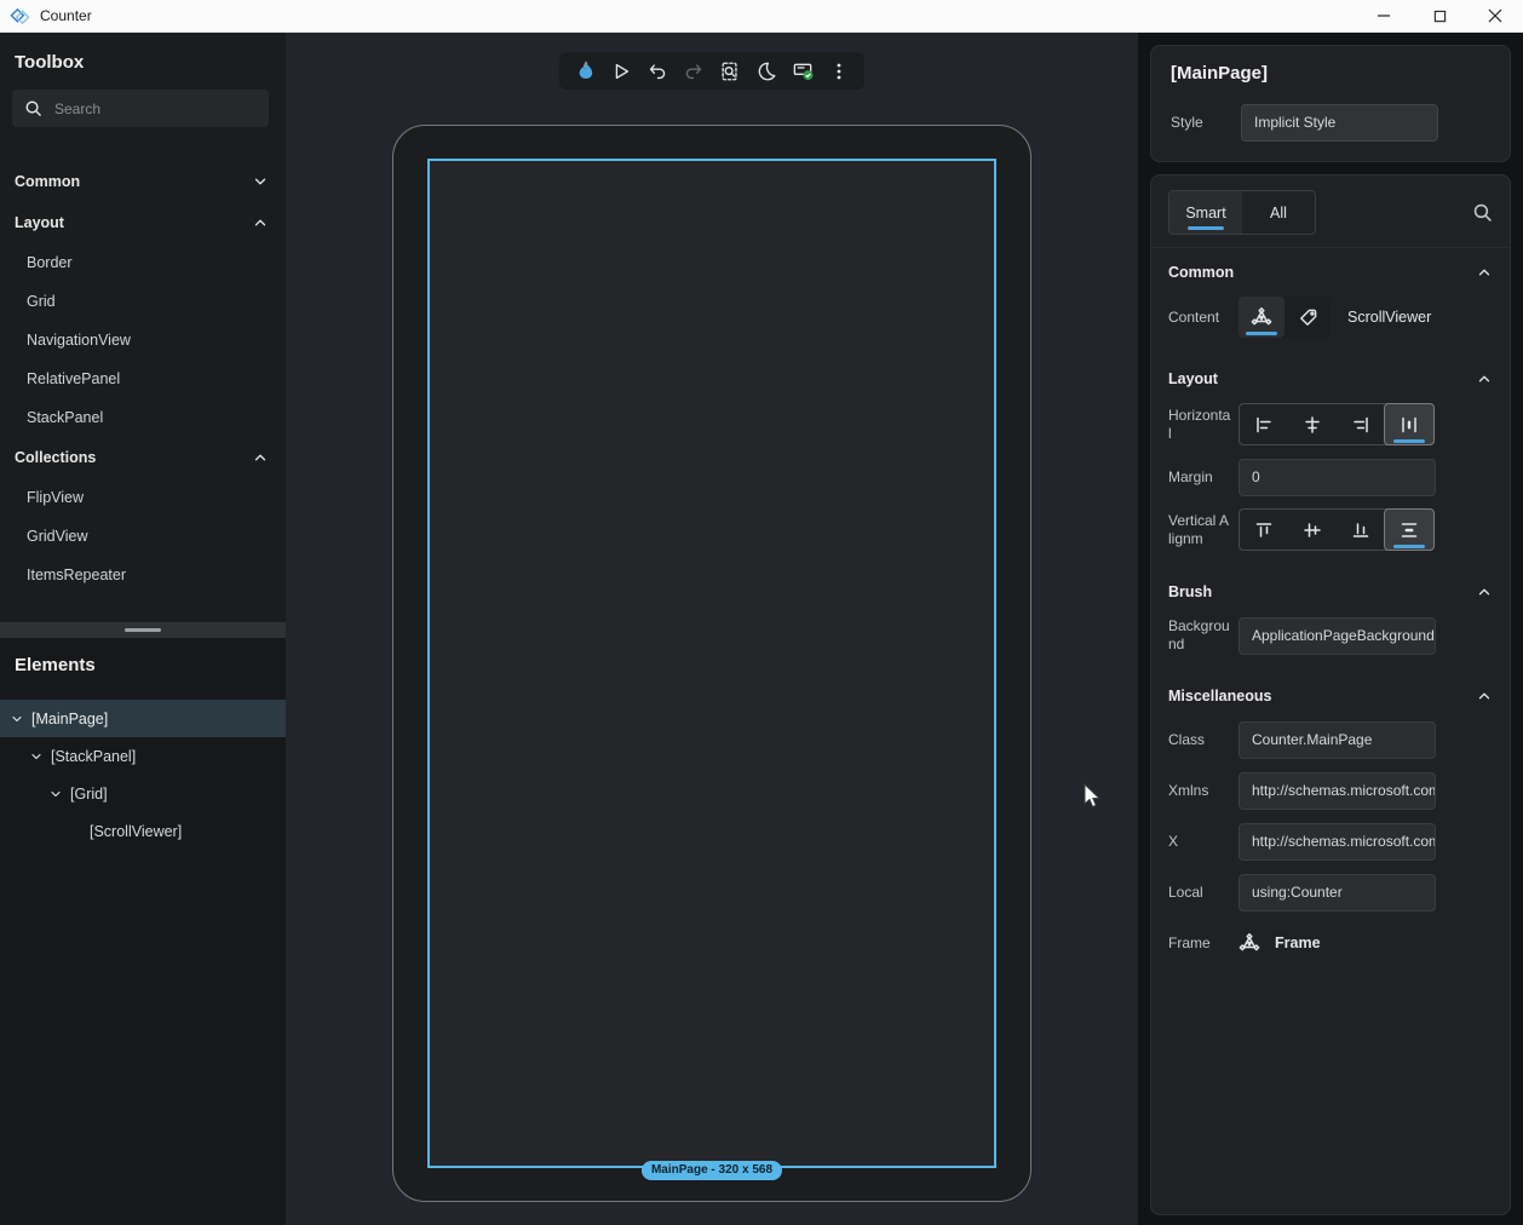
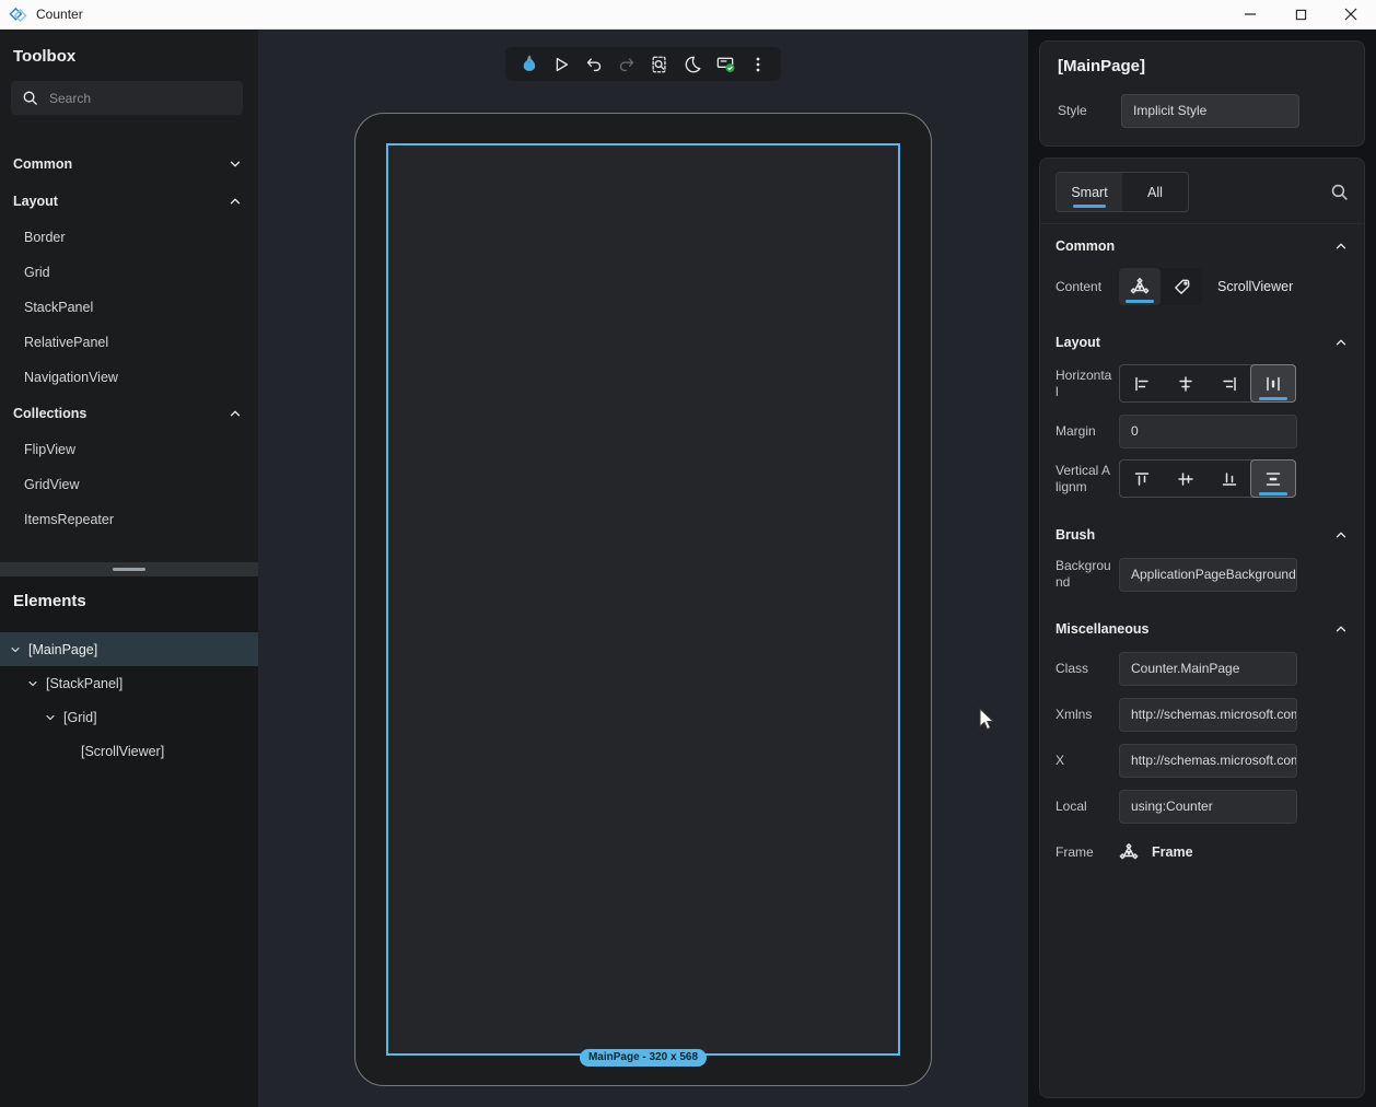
  Counter
  Toolbox
  Search
  Common
  Layout
  Border
  Grid
- NavigationView
+ StackPanel
  RelativePanel
- StackPanel
+ NavigationView
  Collections
  FlipView
  GridView
  ItemsRepeater
  Elements
  [MainPage]
  [StackPanel]
  [Grid]
  [ScrollViewer]
  MainPage - 320 x 568
  [MainPage]
  Style
  Implicit Style
  Smart
  All
  Common
  Content
  ScrollViewer
  Layout
  Horizontal
  Margin
  0
  Vertical Alignm
  Brush
  Background
  ApplicationPageBackground
  Miscellaneous
  Class
  Counter.MainPage
  Xmlns
  http://schemas.microsoft.com
  X
  http://schemas.microsoft.com
  Local
  using:Counter
  Frame
  Frame
